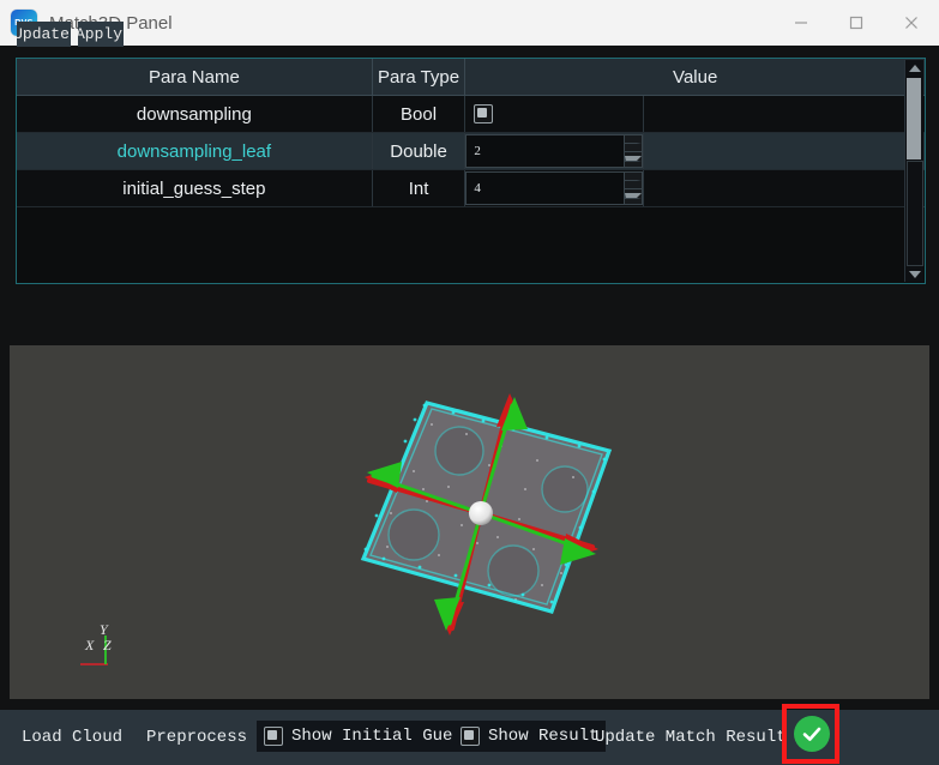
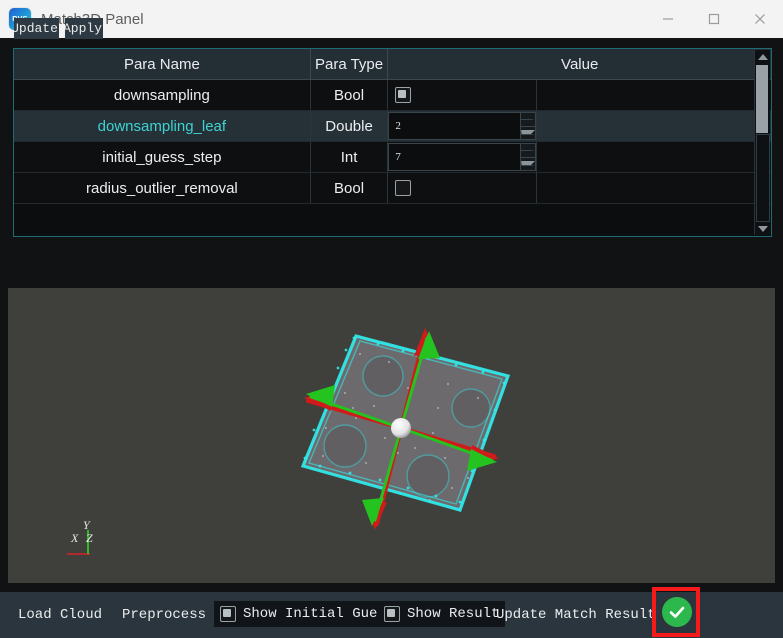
  Update
  Apply
  Para Name	Para Type	Value
  downsampling	Bool
  downsampling_leaf	Double	2
- initial_guess_step	Int	4
+ initial_guess_step	Int	7
+ radius_outlier_removal	Bool
  Y
  X
  Z
  Load Cloud
  Preprocess
  Show Initial Gue
  Show Result
  Update Match Result
